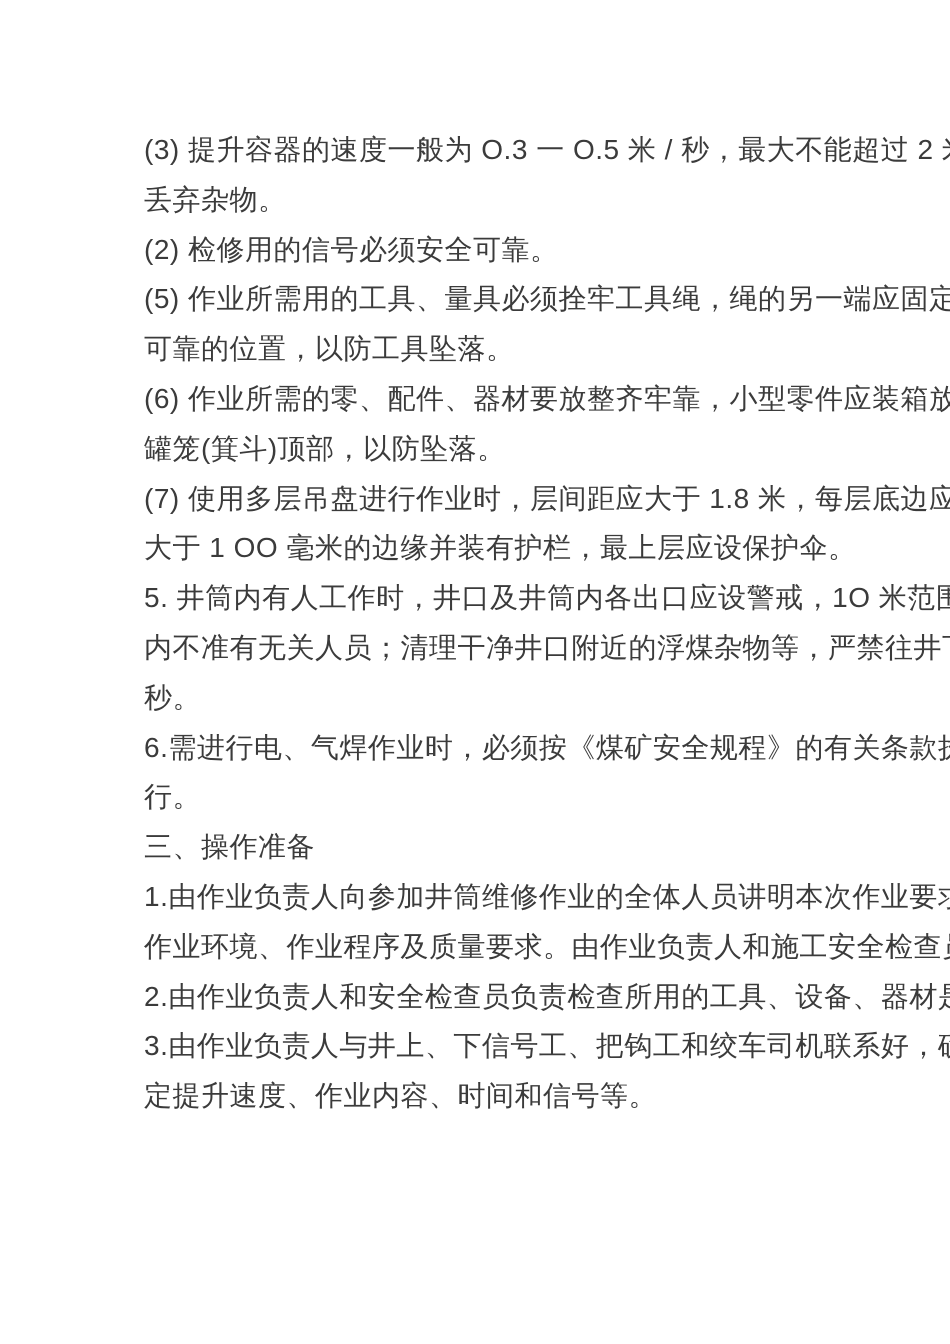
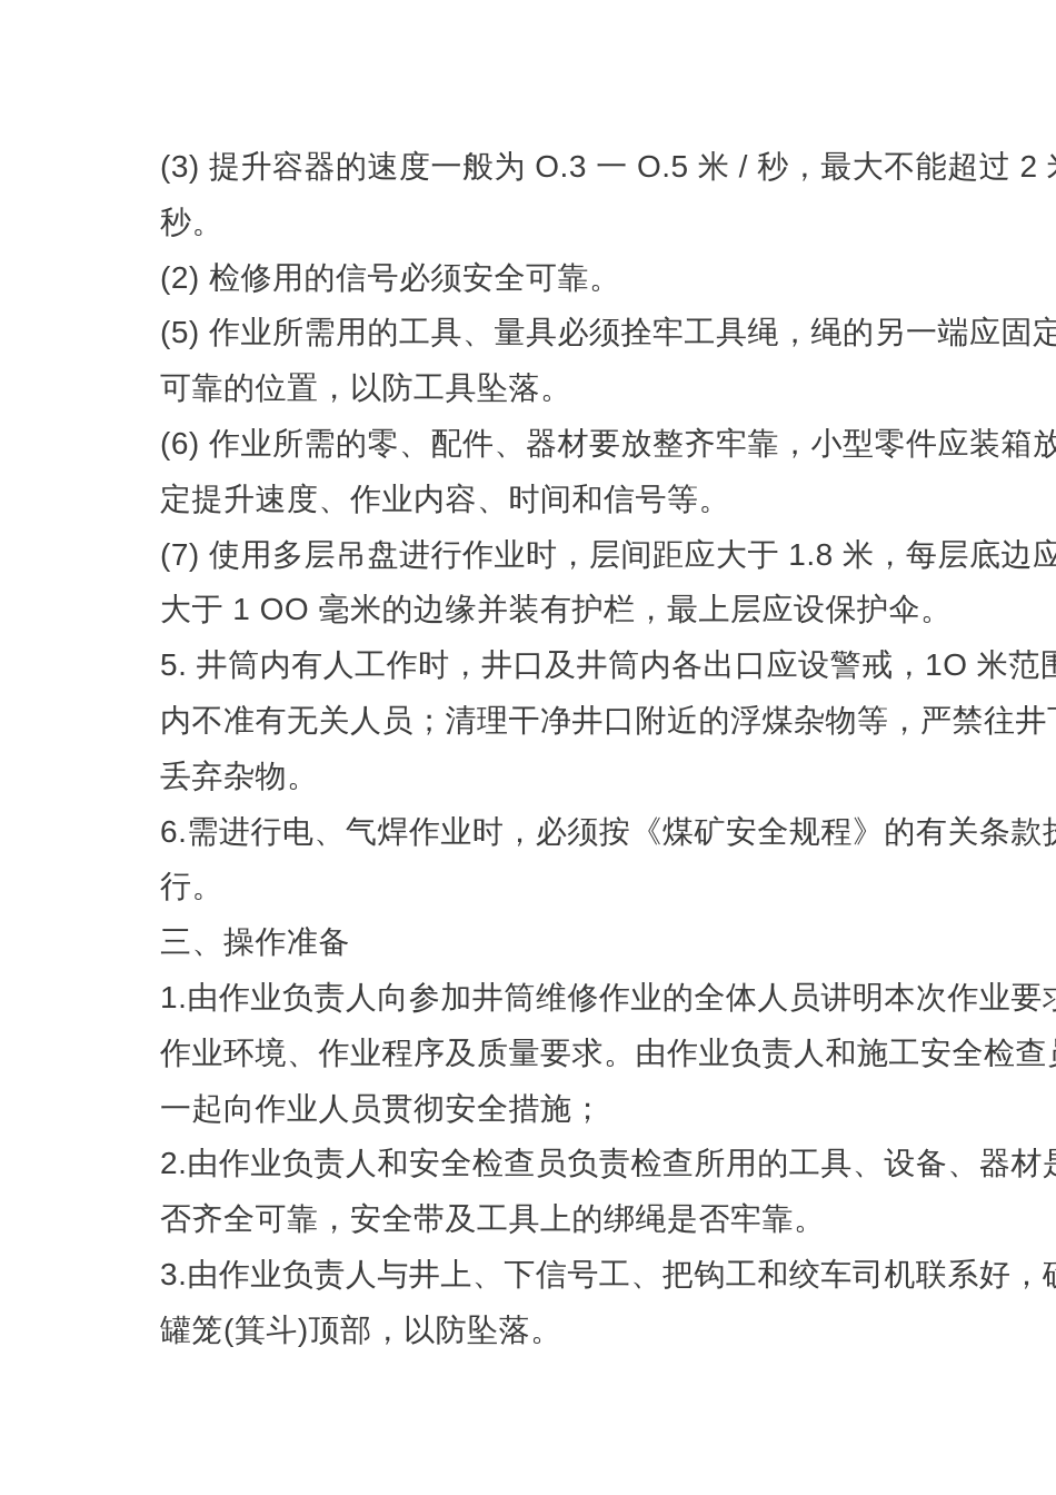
  (3) 提升容器的速度一般为 O.3 一 O.5 米 / 秒，最大不能超过 2
- 丢弃杂物。
+ 秒。
  (2) 检修用的信号必须安全可靠。
  (5) 作业所需用的工具、量具必须拴牢工具绳，绳的另一端应固定
  可靠的位置，以防工具坠落。
  (6) 作业所需的零、配件、器材要放整齐牢靠，小型零件应装箱放
- 罐笼(箕斗)顶部，以防坠落。
+ 定提升速度、作业内容、时间和信号等。
  (7) 使用多层吊盘进行作业时，层间距应大于 1.8 米，每层底边应
  大于 1 OO 毫米的边缘并装有护栏，最上层应设保护伞。
  5. 井筒内有人工作时，井口及井筒内各出口应设警戒，1O 米范
  内不准有无关人员；清理干净井口附近的浮煤杂物等，严禁往井
- 秒。
+ 丢弃杂物。
  6.需进行电、气焊作业时，必须按《煤矿安全规程》的有关条款
  行。
  三、操作准备
  1.由作业负责人向参加井筒维修作业的全体人员讲明本次作业要
  作业环境、作业程序及质量要求。由作业负责人和施工安全检查
+ 一起向作业人员贯彻安全措施；
  2.由作业负责人和安全检查员负责检查所用的工具、设备、器材
+ 否齐全可靠，安全带及工具上的绑绳是否牢靠。
  3.由作业负责人与井上、下信号工、把钩工和绞车司机联系好，
- 定提升速度、作业内容、时间和信号等。
+ 罐笼(箕斗)顶部，以防坠落。
